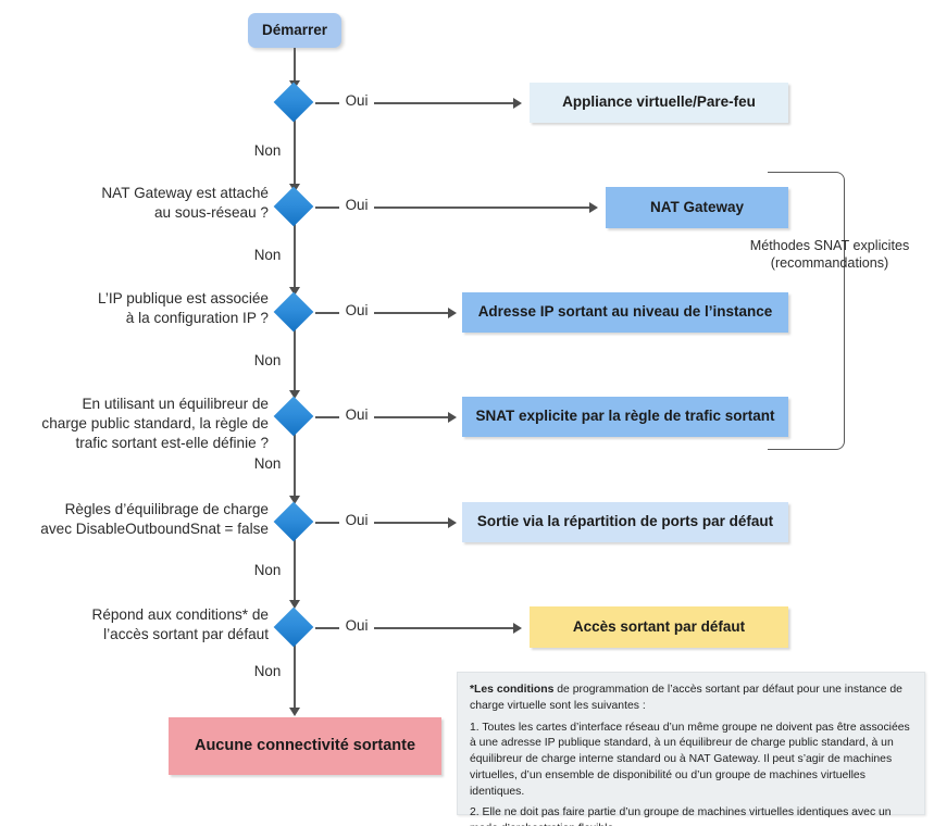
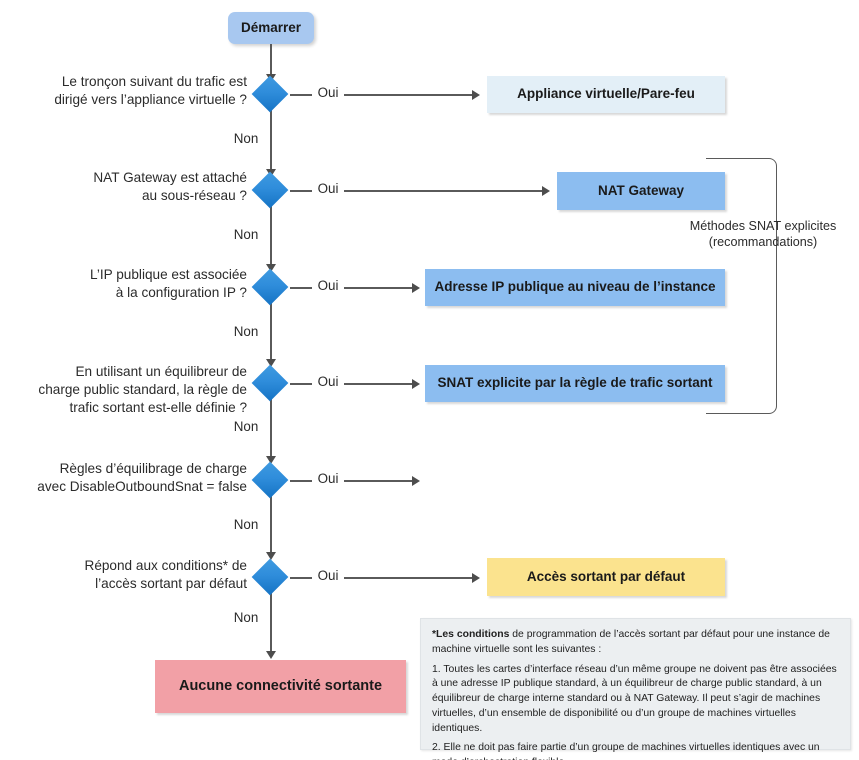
  Démarrer
+ Le tronçon suivant du trafic est
+ dirigé vers l’appliance virtuelle ?
  Oui
  Non
  NAT Gateway est attaché
  au sous-réseau ?
  Oui
  Non
  L’IP publique est associée
  à la configuration IP ?
  Oui
  Non
  En utilisant un équilibreur de
  charge public standard, la règle de
  trafic sortant est-elle définie ?
  Oui
  Non
  Règles d’équilibrage de charge
  avec DisableOutboundSnat = false
  Oui
  Non
  Répond aux conditions* de
  l’accès sortant par défaut
  Oui
  Non
  Appliance virtuelle/Pare-feu
  NAT Gateway
- Adresse IP sortant au niveau de l’instance
+ Adresse IP publique au niveau de l’instance
  SNAT explicite par la règle de trafic sortant
- Sortie via la répartition de ports par défaut
  Accès sortant par défaut
  Aucune connectivité sortante
  Méthodes SNAT explicites
  (recommandations)
- *Les conditions de programmation de l’accès sortant par défaut pour une instance de charge virtuelle sont les suivantes :
+ *Les conditions de programmation de l’accès sortant par défaut pour une instance de machine virtuelle sont les suivantes :
  1. Toutes les cartes d’interface réseau d’un même groupe ne doivent pas être associées à une adresse IP publique standard, à un équilibreur de charge public standard, à un équilibreur de charge interne standard ou à NAT Gateway. Il peut s’agir de machines virtuelles, d’un ensemble de disponibilité ou d’un groupe de machines virtuelles identiques.
  2. Elle ne doit pas faire partie d’un groupe de machines virtuelles identiques avec un
